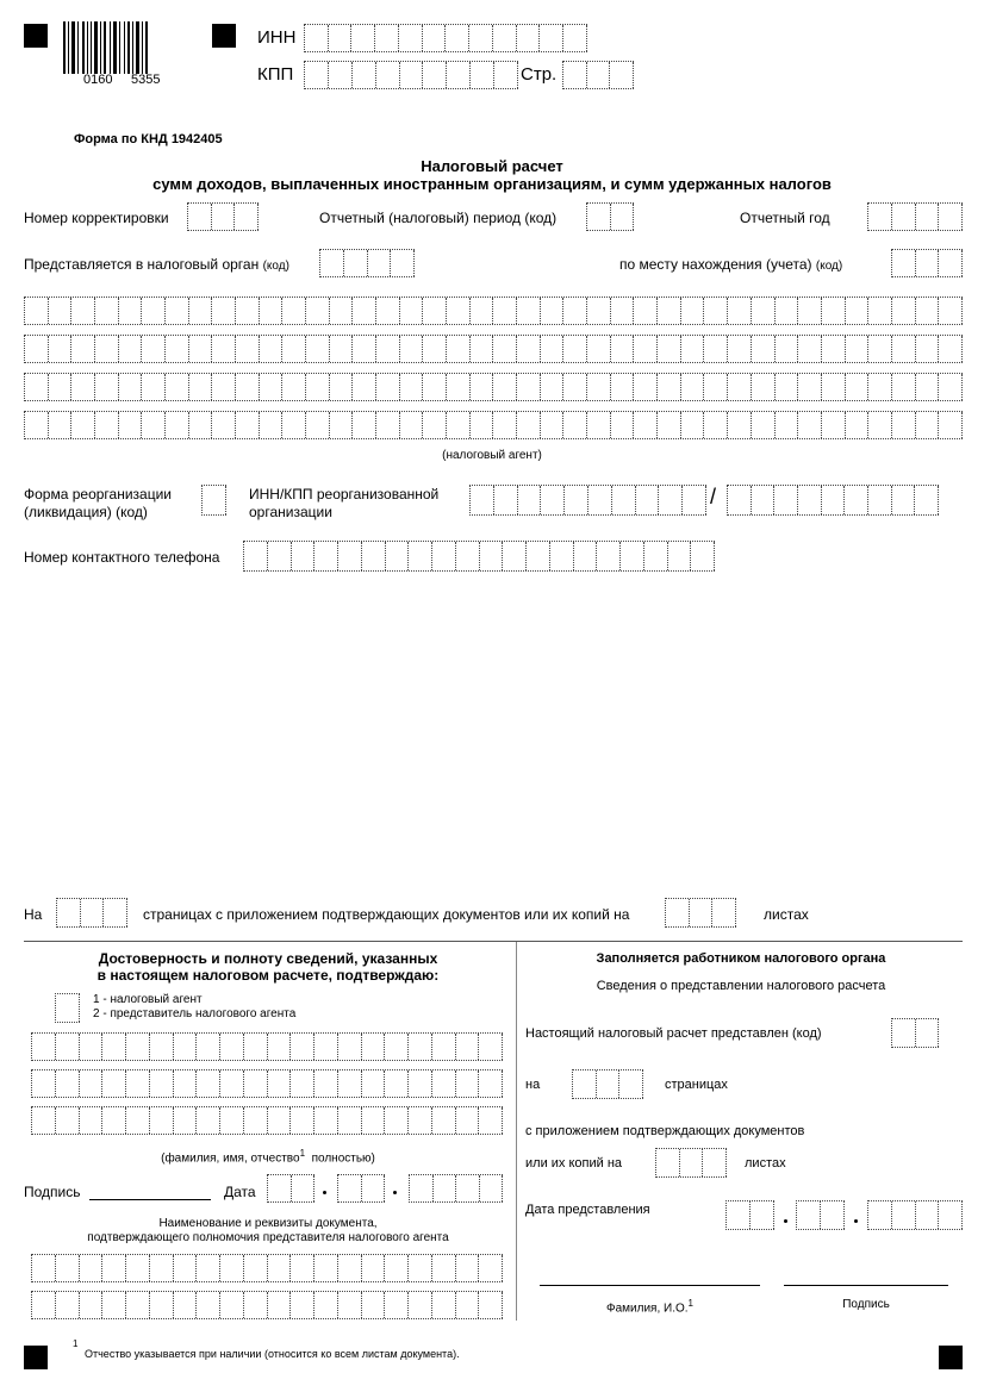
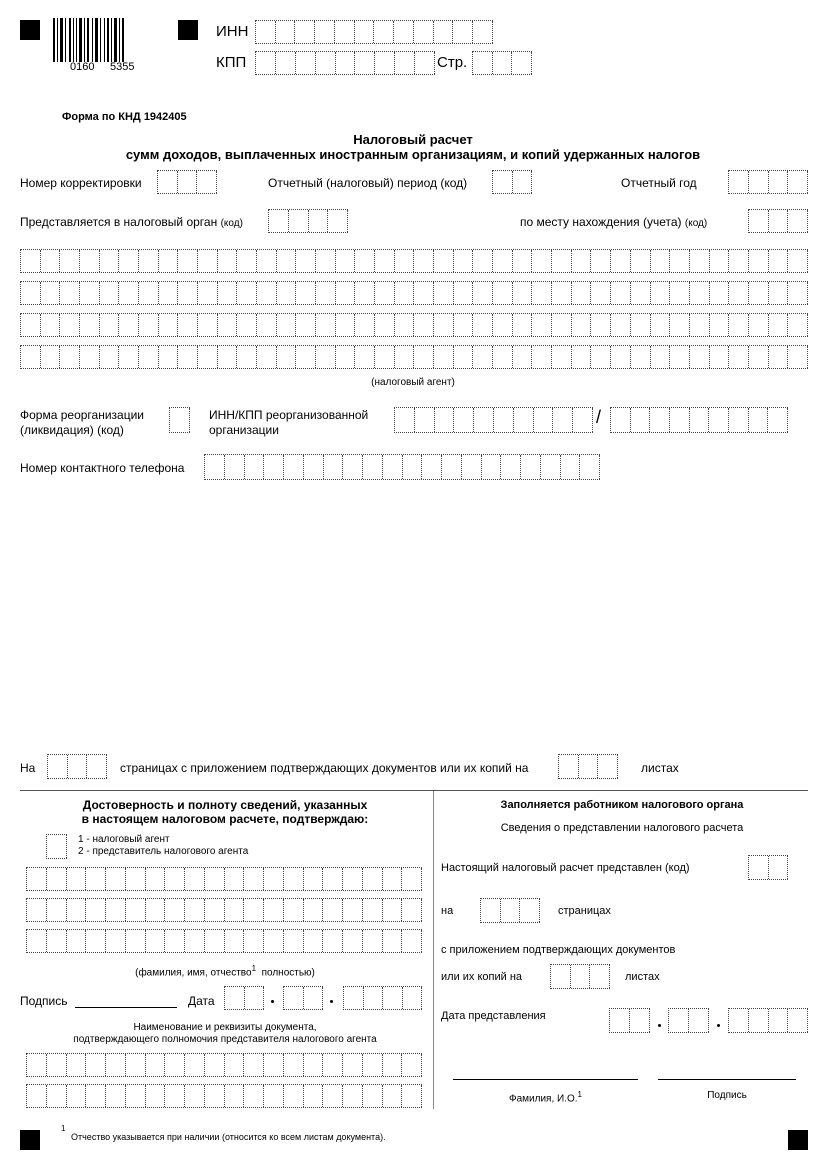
  0160
  5355
  ИНН
  КПП
  Стр.
  Форма по КНД 1942405
  Налоговый расчет
- сумм доходов, выплаченных иностранным организациям, и сумм удержанных налогов
+ сумм доходов, выплаченных иностранным организациям, и копий удержанных налогов
  Номер корректировки
  Отчетный (налоговый) период (код)
  Отчетный год
  Представляется в налоговый орган (код)
  по месту нахождения (учета) (код)
  (налоговый агент)
  Форма реорганизации
  (ликвидация) (код)
  ИНН/КПП реорганизованной
  организации
  /
  Номер контактного телефона
  На
  страницах с приложением подтверждающих документов или их копий на
  листах
  Достоверность и полноту сведений, указанных
  в настоящем налоговом расчете, подтверждаю:
  1 - налоговый агент
  2 - представитель налогового агента
  (фамилия, имя, отчество1 полностью)
  Подпись
  Дата
  Наименование и реквизиты документа,
  подтверждающего полномочия представителя налогового агента
  Заполняется работником налогового органа
  Сведения о представлении налогового расчета
  Настоящий налоговый расчет представлен (код)
  на
  страницах
  с приложением подтверждающих документов
  или их копий на
  листах
  Дата представления
  Фамилия, И.О.1
  Подпись
  1
  Отчество указывается при наличии (относится ко всем листам документа).
